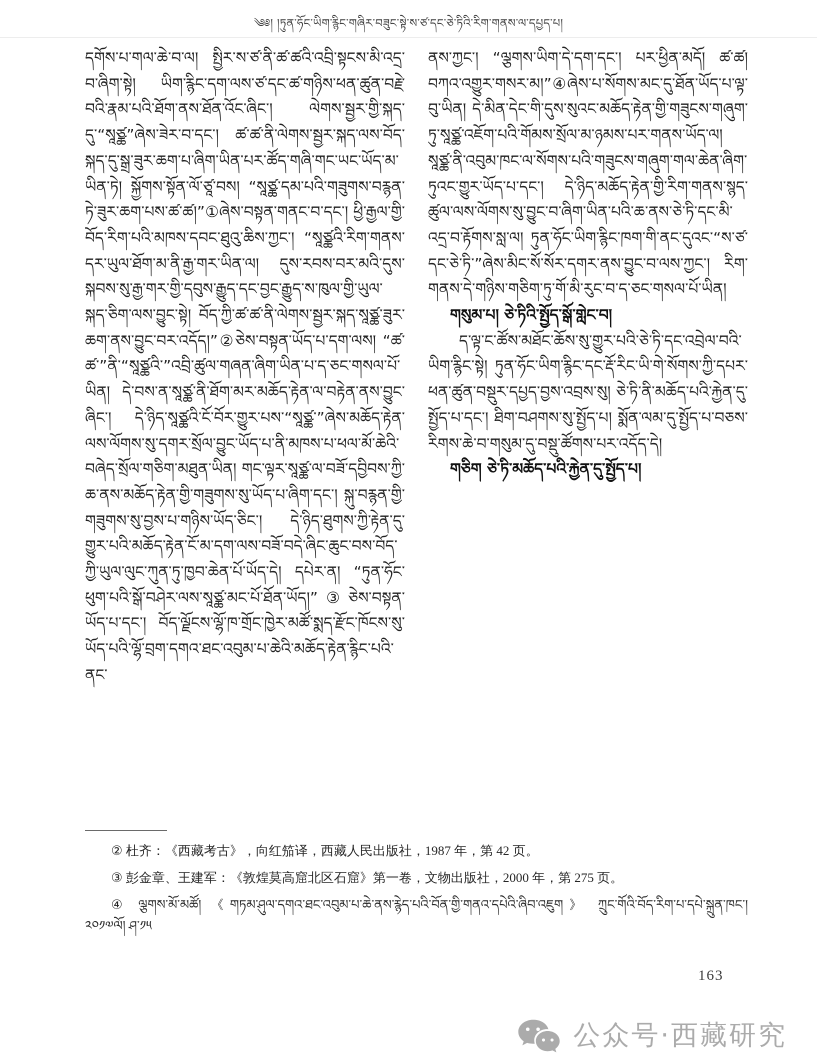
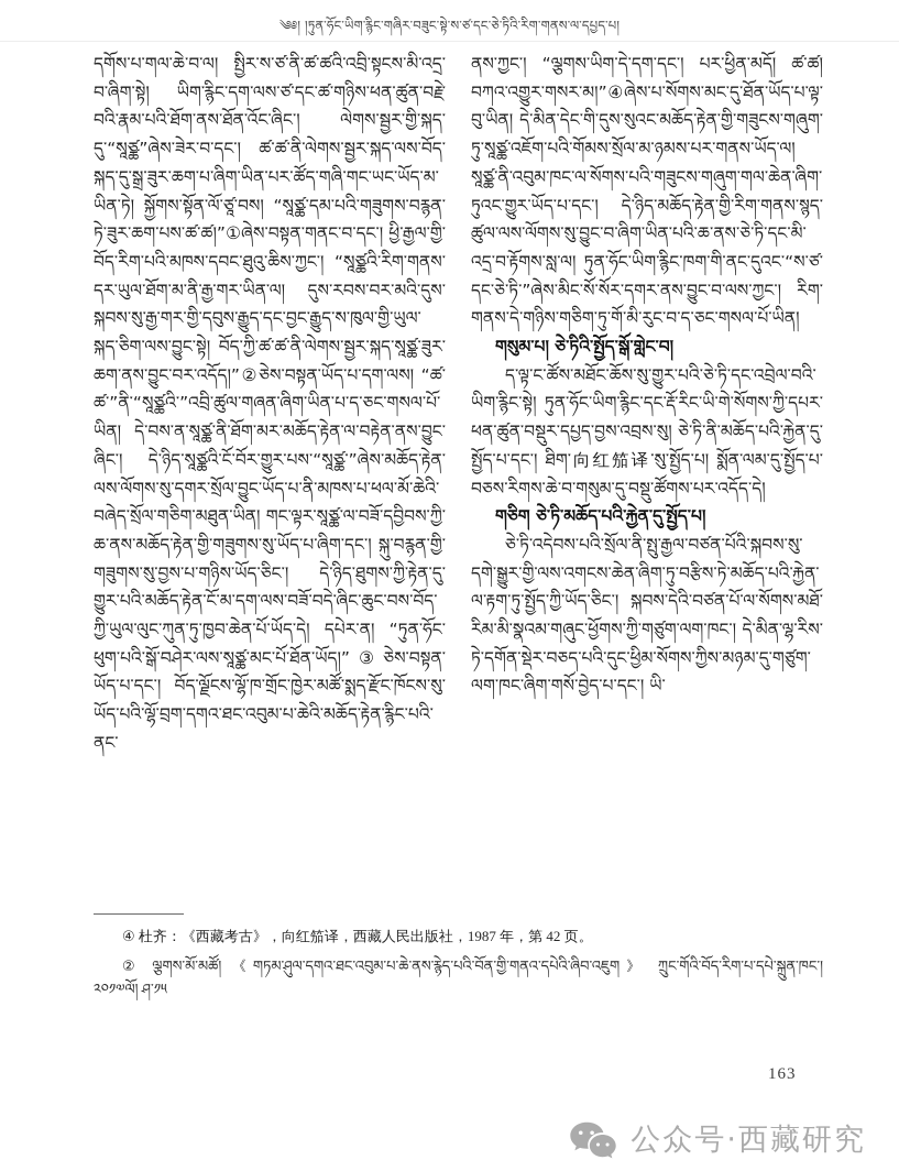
  ༄༅། །ཏུན་ཧོང་ཡིག་རྙིང་གཞིར་བཟུང་སྟེ་ས་ཙ་དང་ཅེ་ཏིའི་རིག་གནས་ལ་དཔྱད་པ།
  དགོས་པ་གལ་ཆེ་བ་ལ། སྤྱིར་ས་ཙ་ནི་ཚ་ཚའི་འབྲི་སྟངས་མི་འདྲ་བ་ཞིག་སྟེ། ཡིག་རྙིང་དག་ལས་ཙ་དང་ཚ་གཉིས་ཕན་ཚུན་བརྗེ་བའི་རྣམ་པའི་ཐོག་ནས་ཐོན་འོང་ཞིང་། ལེགས་སྦྱར་གྱི་སྐད་དུ་“སཱཙྪ”ཞེས་ཟེར་བ་དང་། ཚ་ཚ་ནི་ལེགས་སྦྱར་སྐད་ལས་བོད་སྐད་དུ་སྒྲ་ཟུར་ཆག་པ་ཞིག་ཡིན་པར་ཚོད་གཞི་གང་ཡང་ཡོད་མ་ཡིན་ཏེ། སྐྱོགས་སྟོན་ལོ་ཙཱ་བས། “སཱཙྪ་དམ་པའི་གཟུགས་བརྙན་ཏེ་ཟུར་ཆག་པས་ཚ་ཚ།”①ཞེས་བསྟན་གནང་བ་དང་། ཕྱི་རྒྱལ་གྱི་བོད་རིག་པའི་མཁས་དབང་ཐུའུ་ཆིས་ཀྱང་། “སཱཙྪའི་རིག་གནས་དར་ཡུལ་ཐོག་མ་ནི་རྒྱ་གར་ཡིན་ལ། དུས་རབས་བར་མའི་དུས་སྐབས་སུ་རྒྱ་གར་གྱི་དབུས་རྒྱུད་དང་བྱང་རྒྱུད་ས་ཁུལ་གྱི་ཡུལ་སྐད་ཅིག་ལས་བྱུང་སྟེ། བོད་ཀྱི་ཚ་ཚ་ནི་ལེགས་སྦྱར་སྐད་སཱཙྪ་ཟུར་ཆག་ནས་བྱུང་བར་འདོད།”②ཅེས་བསྟན་ཡོད་པ་དག་ལས། “ཚ་ཚ་”ནི་“སཱཙྪའི་”འབྲི་ཚུལ་གཞན་ཞིག་ཡིན་པ་ད་ཅང་གསལ་པོ་ཡིན། དེ་བས་ན་སཱཙྪ་ནི་ཐོག་མར་མཆོད་རྟེན་ལ་བརྟེན་ནས་བྱུང་ཞིང་། དེ་ཉིད་སཱཙྪའི་ངོ་བོར་གྱུར་པས་“སཱཙྪ་”ཞེས་མཆོད་རྟེན་ལས་ལོགས་སུ་དགར་སྲོལ་བྱུང་ཡོད་པ་ནི་མཁས་པ་ཕལ་མོ་ཆེའི་བཞེད་སྲོལ་གཅིག་མཐུན་ཡིན། གང་ལྟར་སཱཙྪ་ལ་བཟོ་དབྱིབས་ཀྱི་ཆ་ནས་མཆོད་རྟེན་གྱི་གཟུགས་སུ་ཡོད་པ་ཞིག་དང་། སྐུ་བརྙན་གྱི་གཟུགས་སུ་བྱས་པ་གཉིས་ཡོད་ཅིང་། དེ་ཉིད་ཐུགས་ཀྱི་རྟེན་དུ་གྱུར་པའི་མཆོད་རྟེན་ངོ་མ་དག་ལས་བཟོ་བདེ་ཞིང་ཆུང་བས་བོད་ཀྱི་ཡུལ་ལུང་ཀུན་ཏུ་ཁྱབ་ཆེན་པོ་ཡོད་དེ། དཔེར་ན། “ཏུན་ཧོང་ཕུག་པའི་སྒོ་བཤེར་ལས་སཱཙྪ་མང་པོ་ཐོན་ཡོད།”③ཅེས་བསྟན་ཡོད་པ་དང་། བོད་ལྗོངས་ལྷོ་ཁ་གྲོང་ཁྱེར་མཚོ་སྨད་རྫོང་ཁོངས་སུ་ཡོད་པའི་ལྷོ་བྲག་དགའ་ཐང་འབུམ་པ་ཆེའི་མཆོད་རྟེན་རྙིང་པའི་ནང་
  ནས་ཀྱང་། “ལྕགས་ཡིག་དེ་དག་དང་། པར་ཕྱིན་མདོ། ཚ་ཚ། བཀའ་འགྱུར་གསར་མ།”④ཞེས་པ་སོགས་མང་དུ་ཐོན་ཡོད་པ་ལྟ་བུ་ཡིན། དེ་མིན་དེང་གི་དུས་སུའང་མཆོད་རྟེན་གྱི་གཟུངས་གཞུག་ཏུ་སཱཙྪ་འཇོག་པའི་གོམས་སྲོལ་མ་ཉམས་པར་གནས་ཡོད་ལ། སཱཙྪ་ནི་འབུམ་ཁང་ལ་སོགས་པའི་གཟུངས་གཞུག་གལ་ཆེན་ཞིག་ཏུའང་གྱུར་ཡོད་པ་དང་། དེ་ཉིད་མཆོད་རྟེན་གྱི་རིག་གནས་སྙད་ཚུལ་ལས་ལོགས་སུ་བྱུང་བ་ཞིག་ཡིན་པའི་ཆ་ནས་ཅེ་ཏི་དང་མི་འདྲ་བ་རྟོགས་སླ་ལ། ཏུན་ཧོང་ཡིག་རྙིང་ཁག་གི་ནང་དུའང་“ས་ཙ་དང་ཅེ་ཏི་”ཞེས་མིང་སོ་སོར་དགར་ནས་བྱུང་བ་ལས་ཀྱང་། རིག་གནས་དེ་གཉིས་གཅིག་ཏུ་གོ་མི་རུང་བ་ད་ཅང་གསལ་པོ་ཡིན།
  གསུམ་པ། ཅེ་ཏིའི་སྤྱོད་སྒོ་གླེང་བ།
- ད་ལྟ་ང་ཚོས་མཐོང་ཆོས་སུ་གྱུར་པའི་ཅེ་ཏི་དང་འབྲེལ་བའི་ཡིག་རྙིང་སྟེ། ཏུན་ཧོང་ཡིག་རྙིང་དང་རྡོ་རིང་ཡི་གེ་སོགས་ཀྱི་དཔར་ཕན་ཚུན་བསྡུར་དཔྱད་བྱས་འབྲས་སུ། ཅེ་ཏི་ནི་མཆོད་པའི་རྐྱེན་དུ་སྤྱོད་པ་དང་། ཐིག་བཤགས་སུ་སྤྱོད་པ། སྨོན་ལམ་དུ་སྤྱོད་པ་བཅས་རིགས་ཆེ་བ་གསུམ་དུ་བསྡུ་ཚོགས་པར་འདོད་དེ།
+ ད་ལྟ་ང་ཚོས་མཐོང་ཆོས་སུ་གྱུར་པའི་ཅེ་ཏི་དང་འབྲེལ་བའི་ཡིག་རྙིང་སྟེ། ཏུན་ཧོང་ཡིག་རྙིང་དང་རྡོ་རིང་ཡི་གེ་སོགས་ཀྱི་དཔར་ཕན་ཚུན་བསྡུར་དཔྱད་བྱས་འབྲས་སུ། ཅེ་ཏི་ནི་མཆོད་པའི་རྐྱེན་དུ་སྤྱོད་པ་དང་། ཐིག་向红笳译་སུ་སྤྱོད་པ། སྨོན་ལམ་དུ་སྤྱོད་པ་བཅས་རིགས་ཆེ་བ་གསུམ་དུ་བསྡུ་ཚོགས་པར་འདོད་དེ།
  གཅིག ཅེ་ཏི་མཆོད་པའི་རྐྱེན་དུ་སྤྱོད་པ།
+ ཅེ་ཏི་འདེབས་པའི་སྲོལ་ནི་སྤུ་རྒྱལ་བཙན་པོའི་སྐབས་སུ་དགེ་སྒྱུར་གྱི་ལས་འགངས་ཆེན་ཞིག་ཏུ་བརྩིས་ཏེ་མཆོད་པའི་རྐྱེན་ལ་རྟག་ཏུ་སྤྱོད་ཀྱི་ཡོད་ཅིང་། སྐབས་དེའི་བཙན་པོ་ལ་སོགས་མཐོ་རིམ་མི་སྣའམ་གཞུང་ཕྱོགས་ཀྱི་གཙུག་ལག་ཁང་། དེ་མིན་ལྷ་རིས་ཏེ་དགོན་སྡེར་བཅད་པའི་དུང་ཕྱིམ་སོགས་ཀྱིས་མཉམ་དུ་གཙུག་ལག་ཁང་ཞིག་གསོ་བྱེད་པ་དང་། ཡི་
- ② 杜齐：《西藏考古》，向红笳译，西藏人民出版社，1987 年，第 42 页。
+ ④ 杜齐：《西藏考古》，向红笳译，西藏人民出版社，1987 年，第 42 页。
- ③ 彭金章、王建军：《敦煌莫高窟北区石窟》第一卷，文物出版社，2000 年，第 275 页。
- ④ ལྕགས་མོ་མཚོ། 《གཏམ་ཤུལ་དགའ་ཐང་འབུམ་པ་ཆེ་ནས་རྙེད་པའི་བོན་གྱི་གནའ་དཔེའི་ཞིབ་འཇུག》 ཀྲུང་གོའི་བོད་རིག་པ་དཔེ་སྐྲུན་ཁང་། ༢༠༡༧ལོ། ཤ་༡༥
+ ② ལྕགས་མོ་མཚོ། 《གཏམ་ཤུལ་དགའ་ཐང་འབུམ་པ་ཆེ་ནས་རྙེད་པའི་བོན་གྱི་གནའ་དཔེའི་ཞིབ་འཇུག》 ཀྲུང་གོའི་བོད་རིག་པ་དཔེ་སྐྲུན་ཁང་། ༢༠༡༧ལོ། ཤ་༡༥
  163
  公众号·西藏研究
